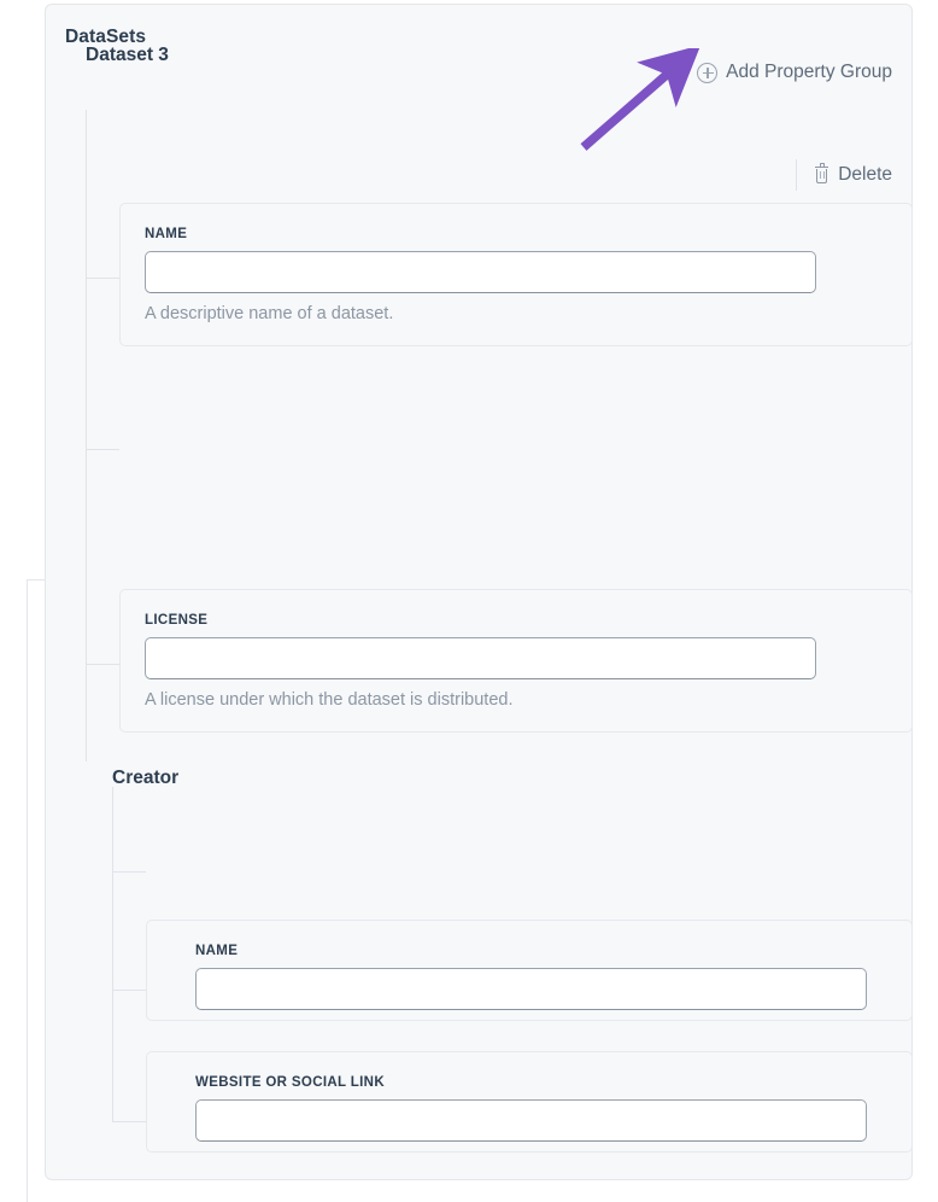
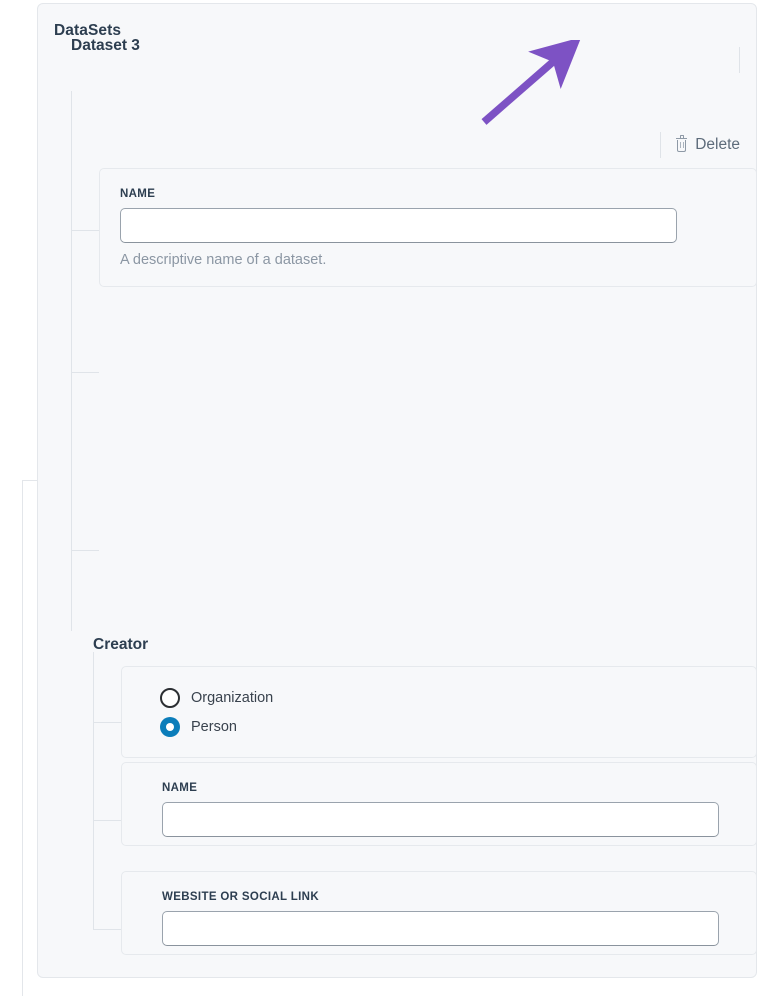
  DataSets
- Add Property Group
  Dataset 3
  Delete
  NAME
  A descriptive name of a dataset.
- LICENSE
- A license under which the dataset is distributed.
  Creator
+ Organization
+ Person
  NAME
  WEBSITE OR SOCIAL LINK
